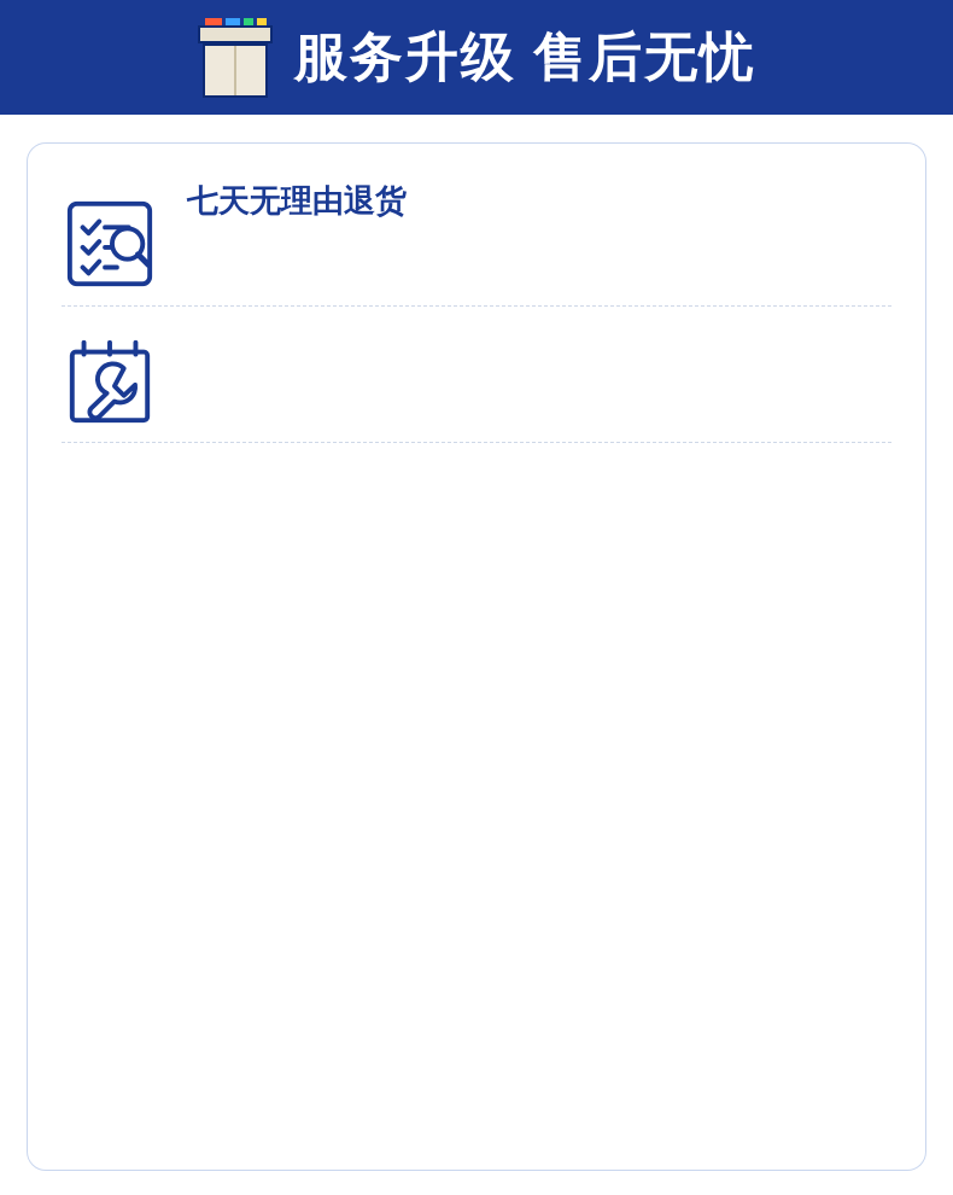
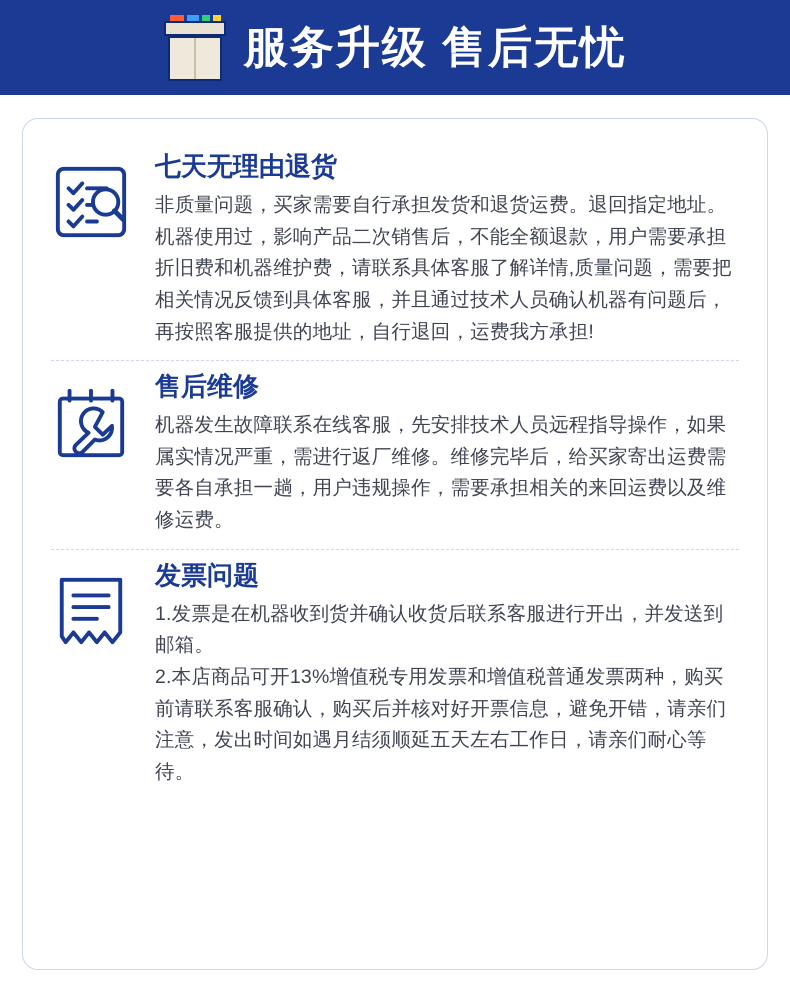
  服务升级 售后无忧
  七天无理由退货
+ 非质量问题，买家需要自行承担发货和退货运费。退回指定地址。机器使用过，影响产品二次销售后，不能全额退款，用户需要承担折旧费和机器维护费，请联系具体客服了解详情,质量问题，需要把相关情况反馈到具体客服，并且通过技术人员确认机器有问题后，再按照客服提供的地址，自行退回，运费我方承担!
+ 售后维修
+ 机器发生故障联系在线客服，先安排技术人员远程指导操作，如果属实情况严重，需进行返厂维修。维修完毕后，给买家寄出运费需要各自承担一趟，用户违规操作，需要承担相关的来回运费以及维修运费。
+ 发票问题
+ 1.发票是在机器收到货并确认收货后联系客服进行开出，并发送到邮箱。
+ 2.本店商品可开13%增值税专用发票和增值税普通发票两种，购买前请联系客服确认，购买后并核对好开票信息，避免开错，请亲们注意，发出时间如遇月结须顺延五天左右工作日，请亲们耐心等待。
